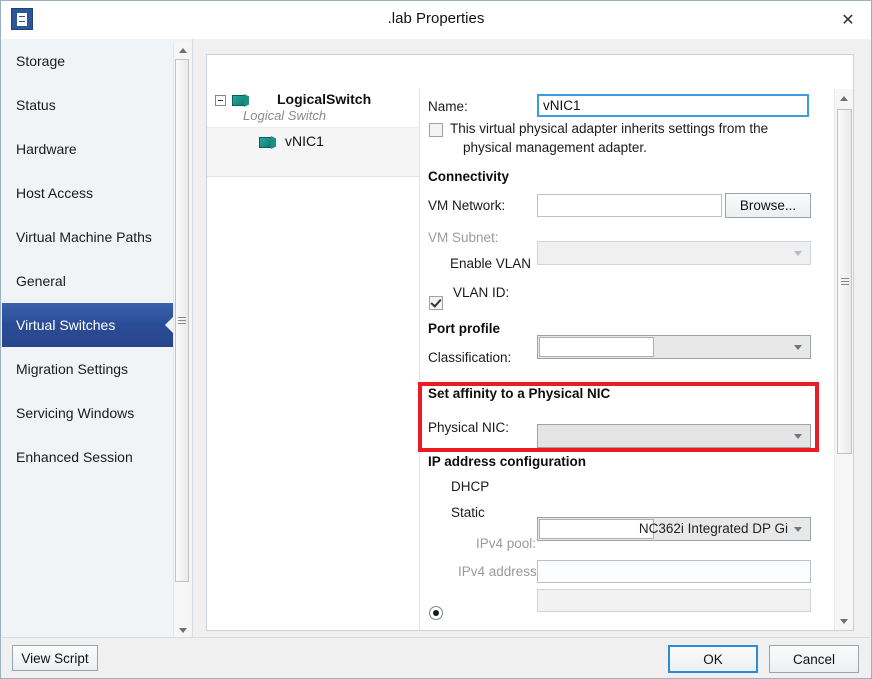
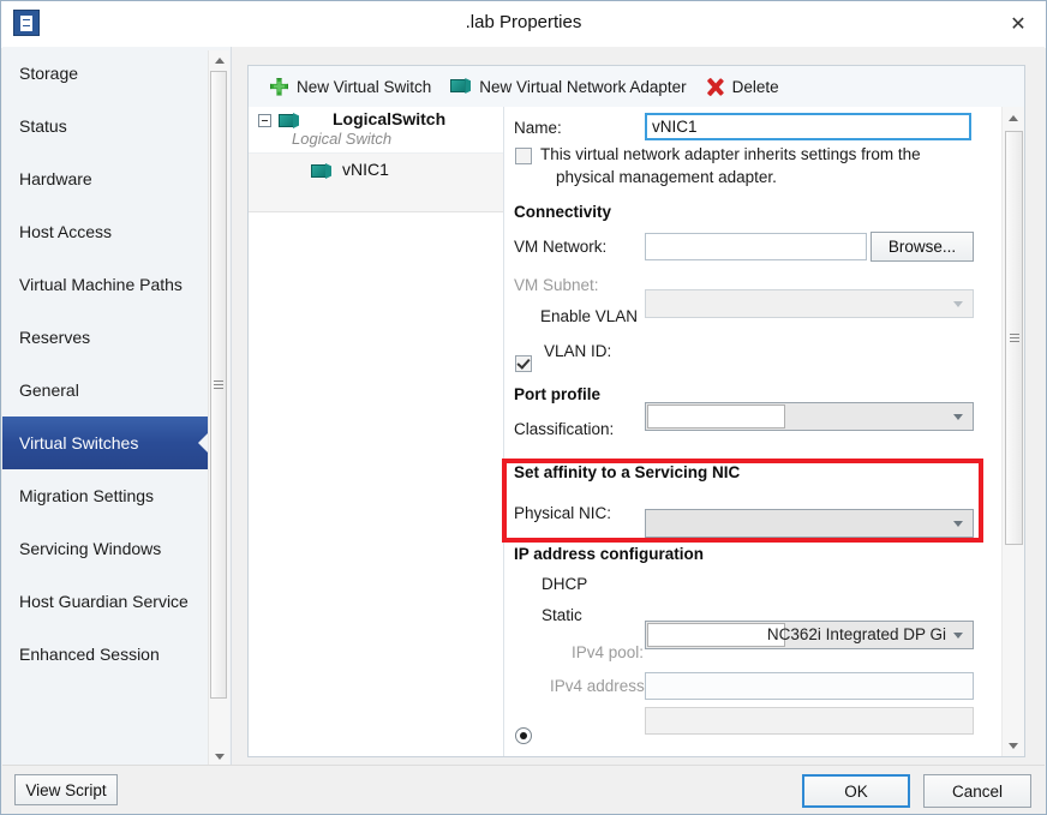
  .lab Properties
  ✕
  Storage
  Status
  Hardware
  Host Access
  Virtual Machine Paths
+ Reserves
  General
  Virtual Switches
  Migration Settings
  Servicing Windows
+ Host Guardian Service
  Enhanced Session
+ New Virtual Switch
+ New Virtual Network Adapter
+ Delete
  LogicalSwitch
  Logical Switch
  vNIC1
  Name:
  vNIC1
- This virtual physical adapter inherits settings from the
+ This virtual network adapter inherits settings from the
  physical management adapter.
  Connectivity
  VM Network:
  Browse...
  VM Subnet:
  Enable VLAN
  VLAN ID:
  Port profile
  Classification:
- Set affinity to a Physical NIC
+ Set affinity to a Servicing NIC
  Physical NIC:
  NC362i Integrated DP Gi
  IP address configuration
  DHCP
  Static
  IPv4 pool:
  IPv4 address
  View Script
  OK
  Cancel
